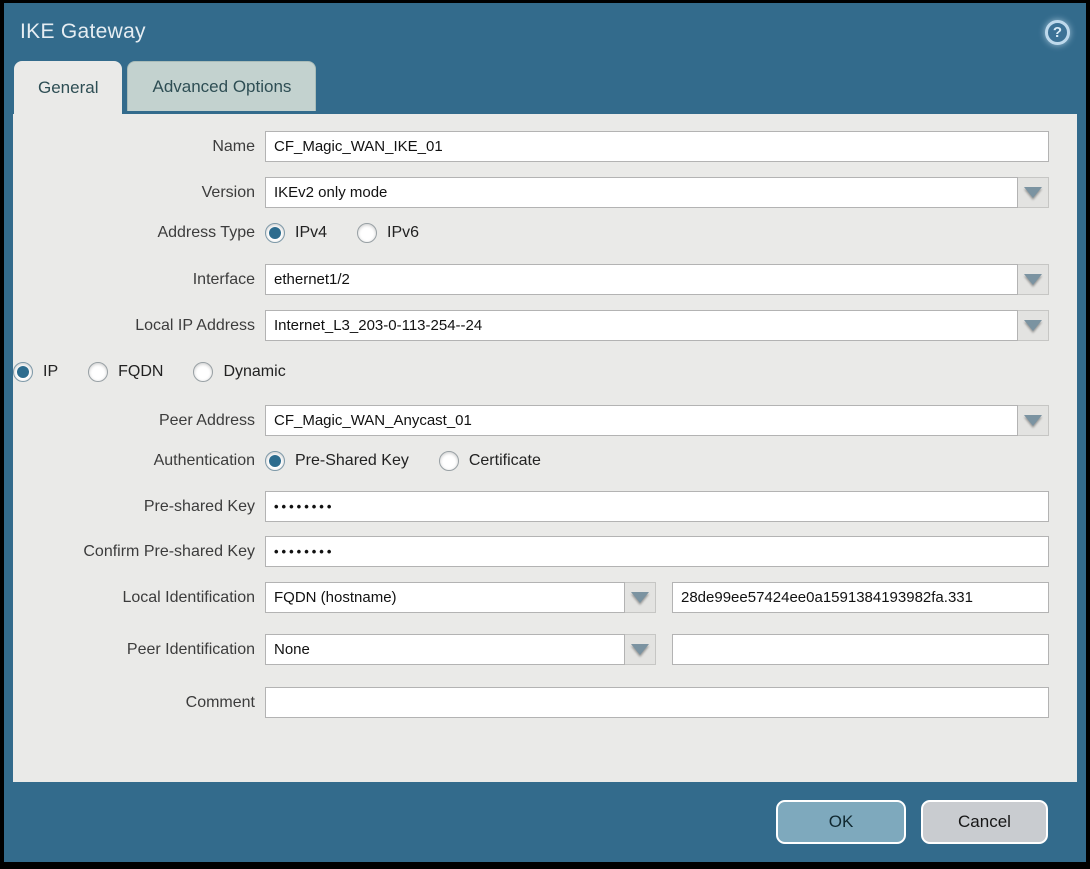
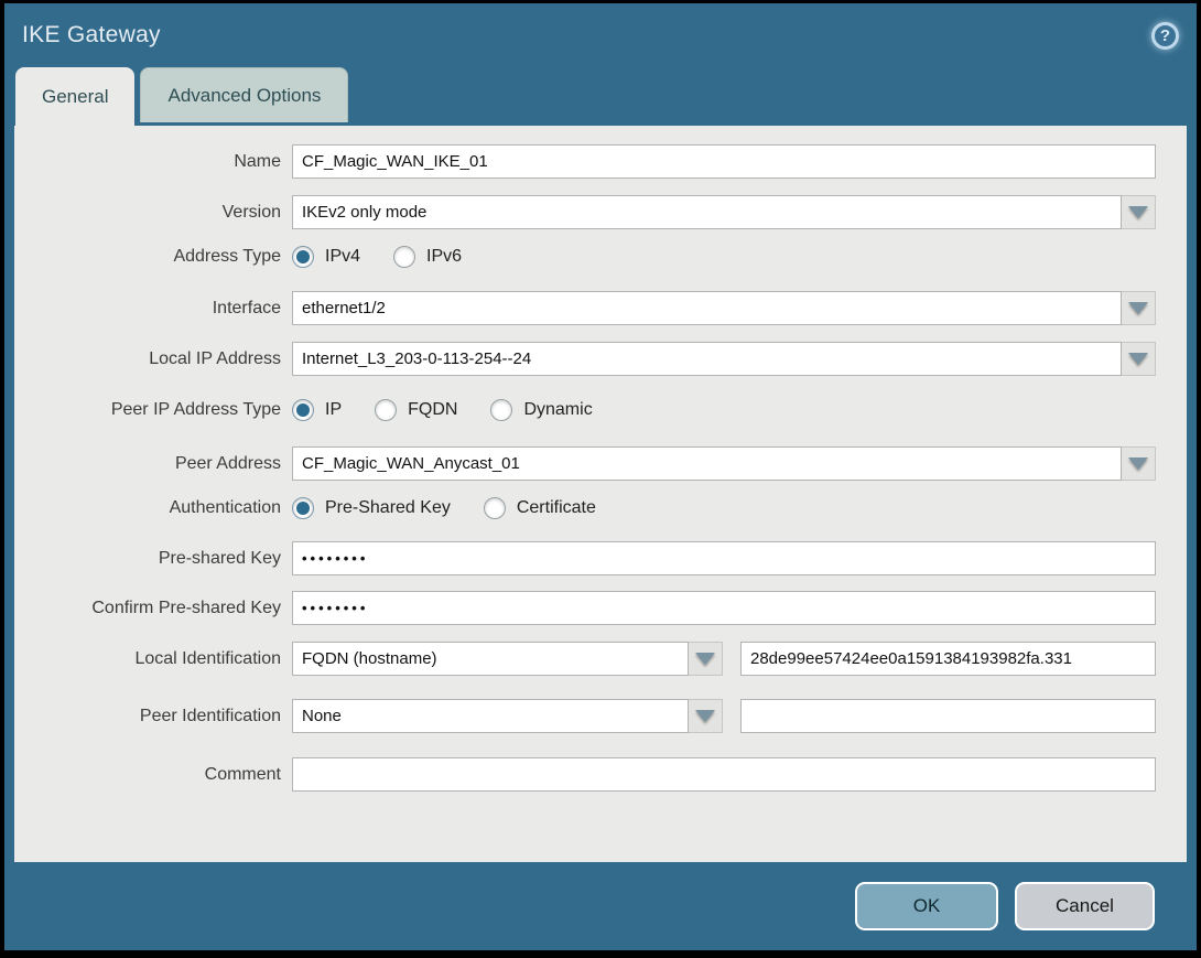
  IKE Gateway
  ?
  General
  Advanced Options
  Name
  CF_Magic_WAN_IKE_01
  Version
  IKEv2 only mode
  Address Type
  IPv4
  IPv6
  Interface
  ethernet1/2
  Local IP Address
  Internet_L3_203-0-113-254--24
+ Peer IP Address Type
  IP
  FQDN
  Dynamic
  Peer Address
  CF_Magic_WAN_Anycast_01
  Authentication
  Pre-Shared Key
  Certificate
  Pre-shared Key
  ••••••••
  Confirm Pre-shared Key
  ••••••••
  Local Identification
  FQDN (hostname)
  28de99ee57424ee0a1591384193982fa.331
  Peer Identification
  None
  Comment
  OK
  Cancel
